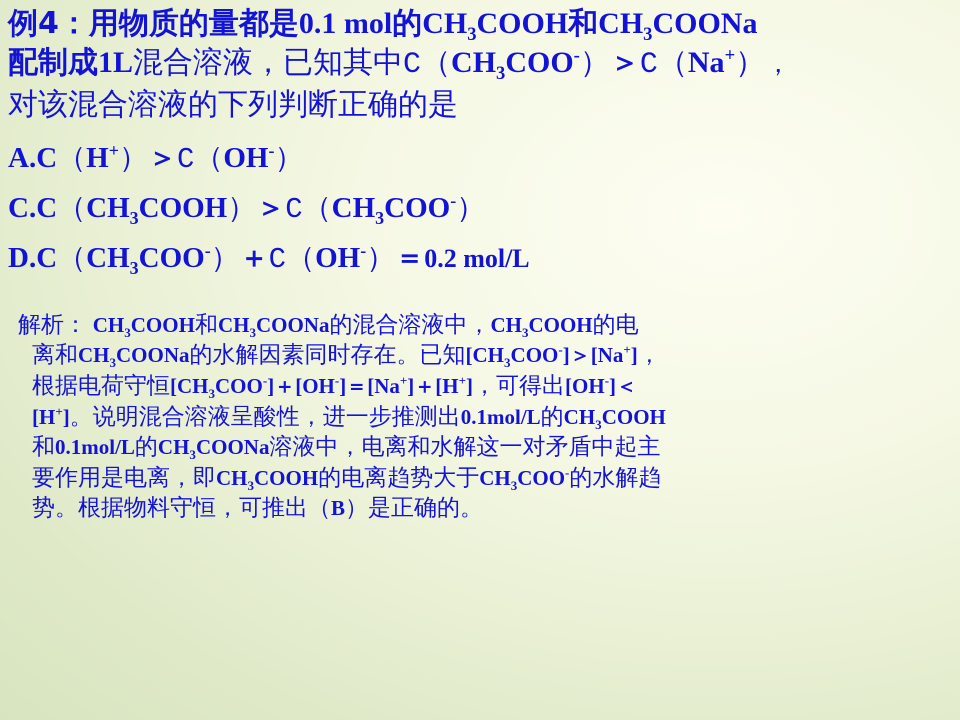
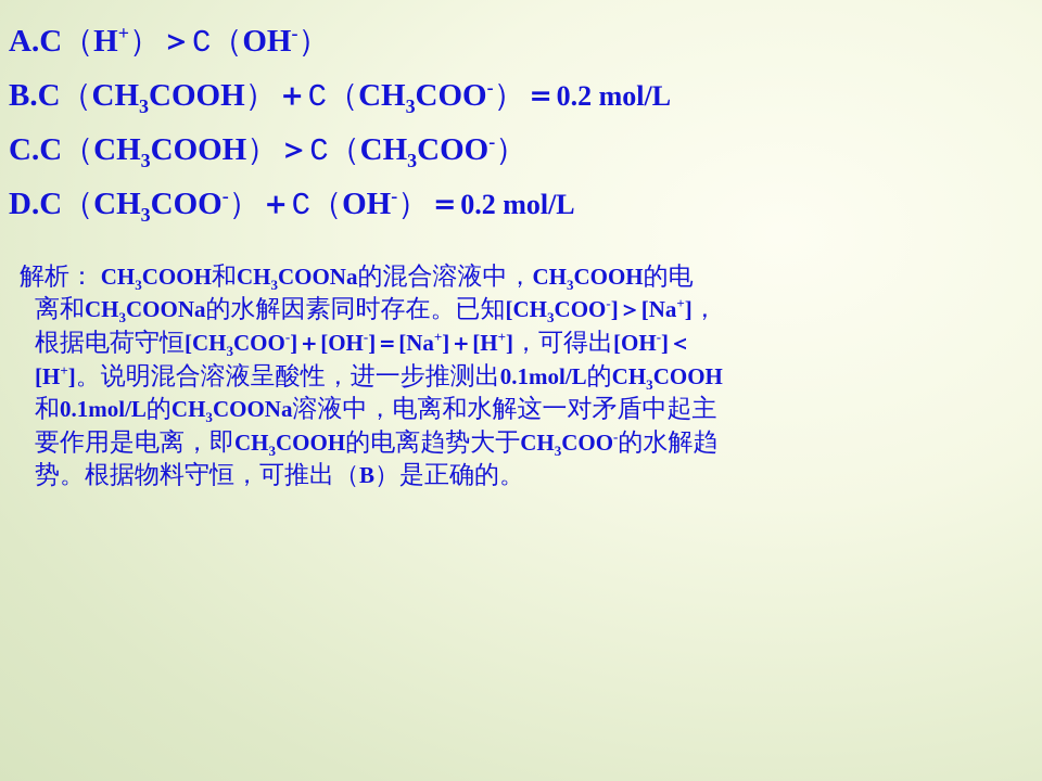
- 例4：用物质的量都是0.1 mol的CH3COOH和CH3COONa
- 配制成1L混合溶液，已知其中C（CH3COO-）＞C（Na+），
- 对该混合溶液的下列判断正确的是
  A.C（H+）＞C（OH-）
+ B.C（CH3COOH）＋C（CH3COO-）＝0.2 mol/L
  C.C（CH3COOH）＞C（CH3COO-）
  D.C（CH3COO-）＋C（OH-）＝0.2 mol/L
  解析： CH3COOH和CH3COONa的混合溶液中，CH3COOH的电
  离和CH3COONa的水解因素同时存在。已知[CH3COO-]＞[Na+]，
  根据电荷守恒[CH3COO-]＋[OH-]＝[Na+]＋[H+]，可得出[OH-]＜
  [H+]。说明混合溶液呈酸性，进一步推测出0.1mol/L的CH3COOH
  和0.1mol/L的CH3COONa溶液中，电离和水解这一对矛盾中起主
  要作用是电离，即CH3COOH的电离趋势大于CH3COO-的水解趋
  势。根据物料守恒，可推出（B）是正确的。
